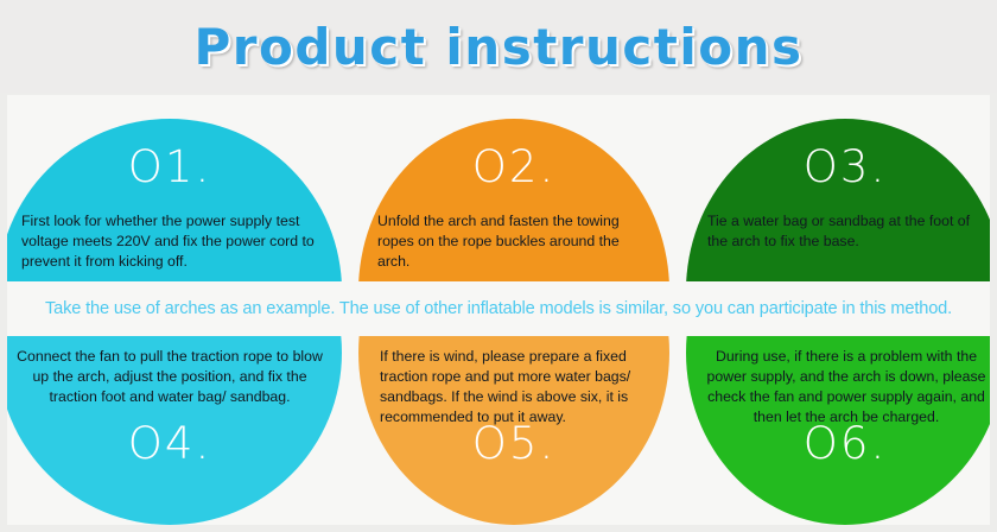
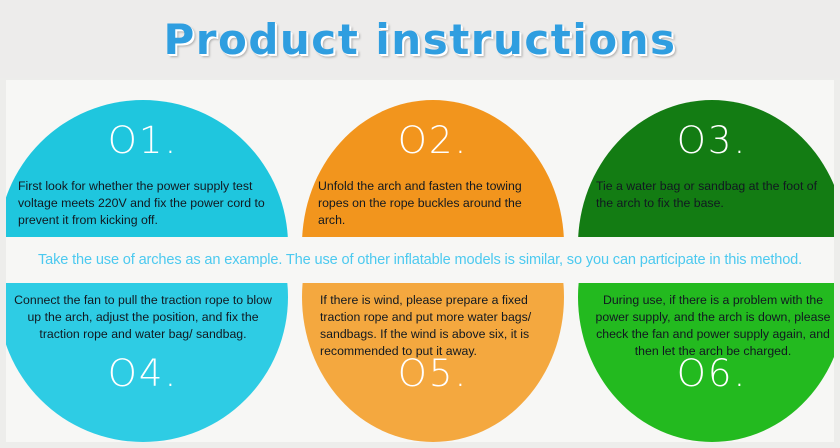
  Product instructions
  O1.
  First look for whether the power supply test voltage meets 220V and fix the power cord to prevent it from kicking off.
  O2.
  Unfold the arch and fasten the towing ropes on the rope buckles around the arch.
  O3.
  Tie a water bag or sandbag at the foot of the arch to fix the base.
  Take the use of arches as an example. The use of other inflatable models is similar, so you can participate in this method.
- Connect the fan to pull the traction rope to blow up the arch, adjust the position, and fix the traction foot and water bag/ sandbag.
+ Connect the fan to pull the traction rope to blow up the arch, adjust the position, and fix the traction rope and water bag/ sandbag.
  O4.
  If there is wind, please prepare a fixed traction rope and put more water bags/ sandbags. If the wind is above six, it is recommended to put it away.
  O5.
  During use, if there is a problem with the power supply, and the arch is down, please check the fan and power supply again, and then let the arch be charged.
  O6.
